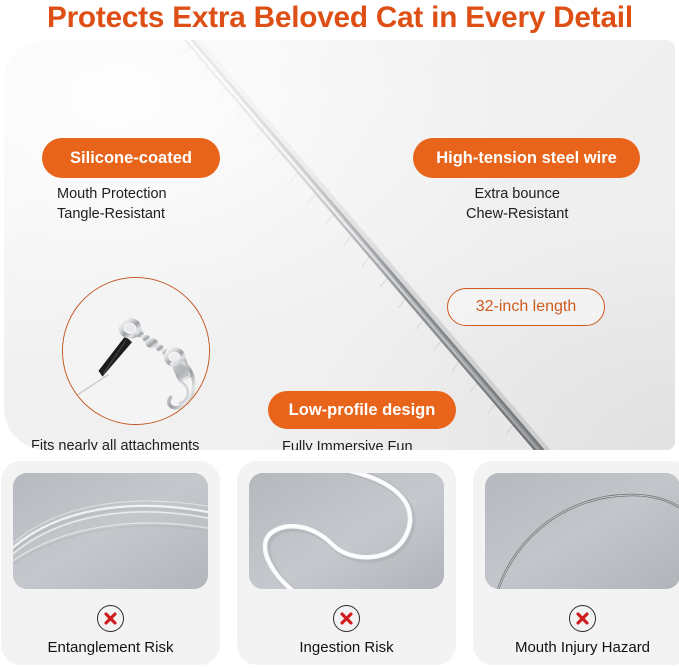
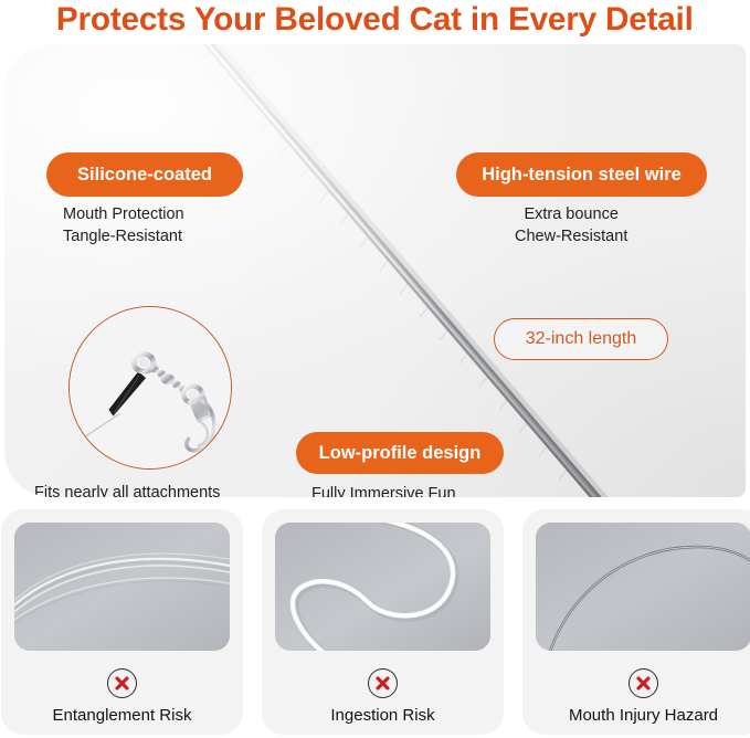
- Protects Extra Beloved Cat in Every Detail
+ Protects Your Beloved Cat in Every Detail
  Silicone-coated
  Mouth Protection
  Tangle-Resistant
  High-tension steel wire
  Extra bounce
  Chew-Resistant
  32-inch length
  Low-profile design
  Fully Immersive Fun
  Fits nearly all attachments
  Entanglement Risk
  Ingestion Risk
  Mouth Injury Hazard
